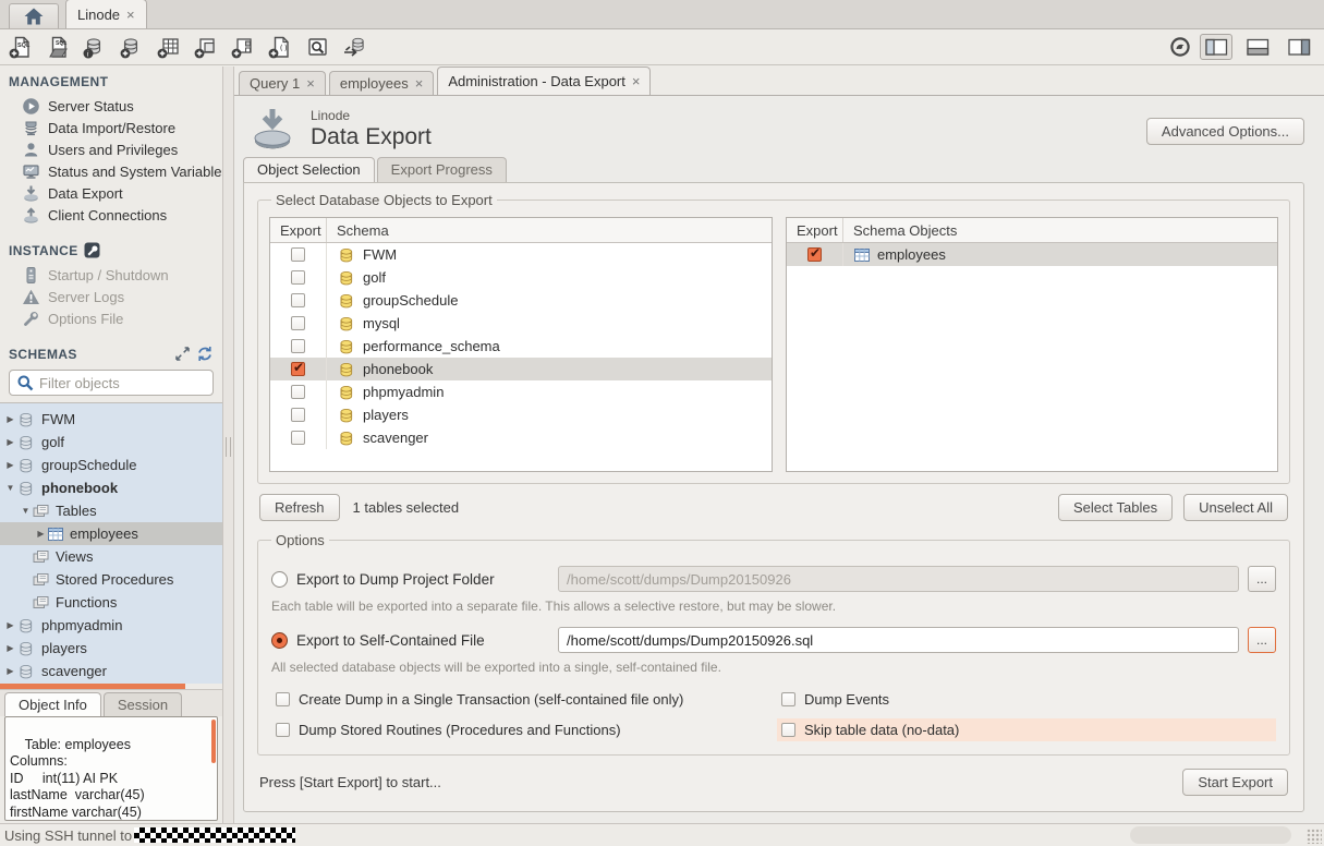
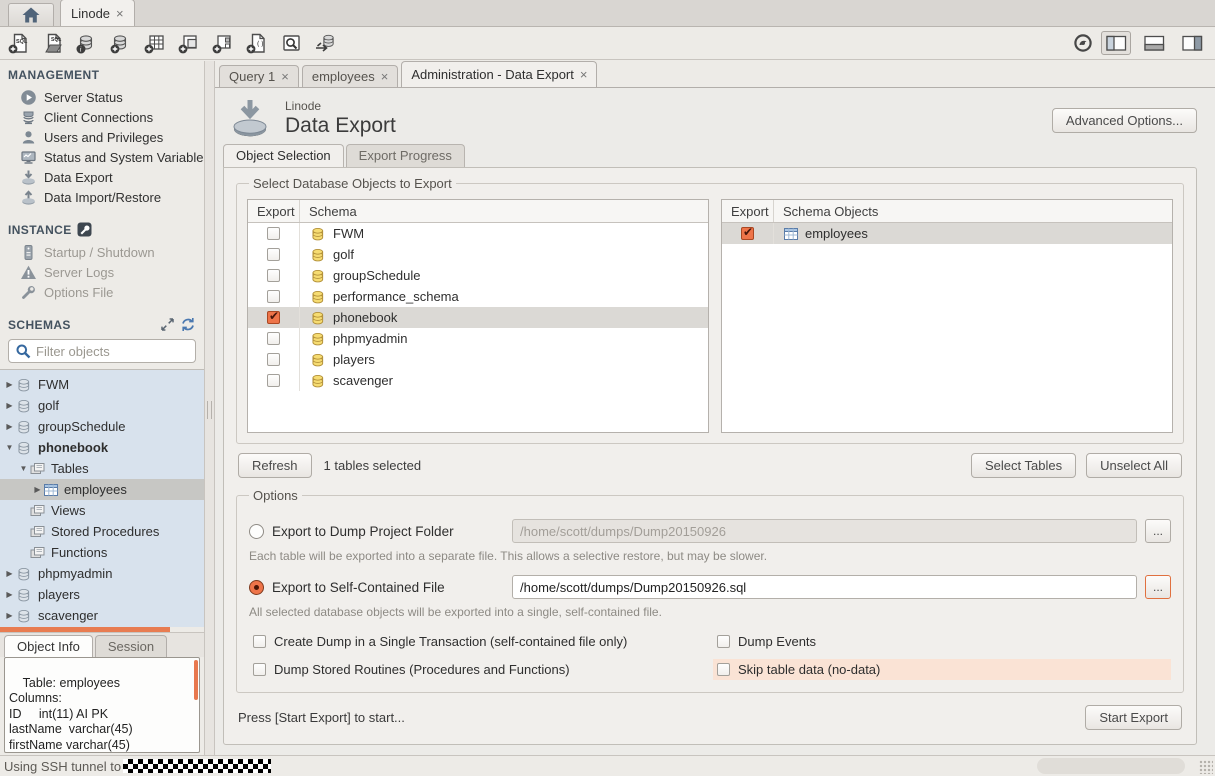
  Linode
  ×
  i
  ()
  MANAGEMENT
  Server Status
- Data Import/Restore
+ Client Connections
  Users and Privileges
  Status and System Variable
  Data Export
- Client Connections
+ Data Import/Restore
  INSTANCE
  Startup / Shutdown
  Server Logs
  Options File
  SCHEMAS
  Filter objects
  ▶
  FWM
  ▶
  golf
  ▶
  groupSchedule
  ▼
  phonebook
  ▼
  Tables
  ▶
  employees
  Views
  Stored Procedures
  Functions
  ▶
  phpmyadmin
  ▶
  players
  ▶
  scavenger
  Object Info
  Session
  Table: employees
  Columns:
  ID int(11) AI PK
  lastName varchar(45)
  firstName varchar(45)
  Query 1
  ×
  employees
  ×
  Administration - Data Export
  ×
  Linode
  Data Export
  Advanced Options...
  Object Selection
  Export Progress
  Select Database Objects to Export
  Export
  Schema
  FWM
  golf
  groupSchedule
- mysql
  performance_schema
  phonebook
  phpmyadmin
  players
  scavenger
  Export
  Schema Objects
  employees
  Refresh
  1 tables selected
  Select Tables
  Unselect All
  Options
  Export to Dump Project Folder
  /home/scott/dumps/Dump20150926
  ...
  Each table will be exported into a separate file. This allows a selective restore, but may be slower.
  Export to Self-Contained File
  /home/scott/dumps/Dump20150926.sql
  ...
  All selected database objects will be exported into a single, self-contained file.
  Create Dump in a Single Transaction (self-contained file only)
  Dump Events
  Dump Stored Routines (Procedures and Functions)
  Skip table data (no-data)
  Press [Start Export] to start...
  Start Export
  Using SSH tunnel to
